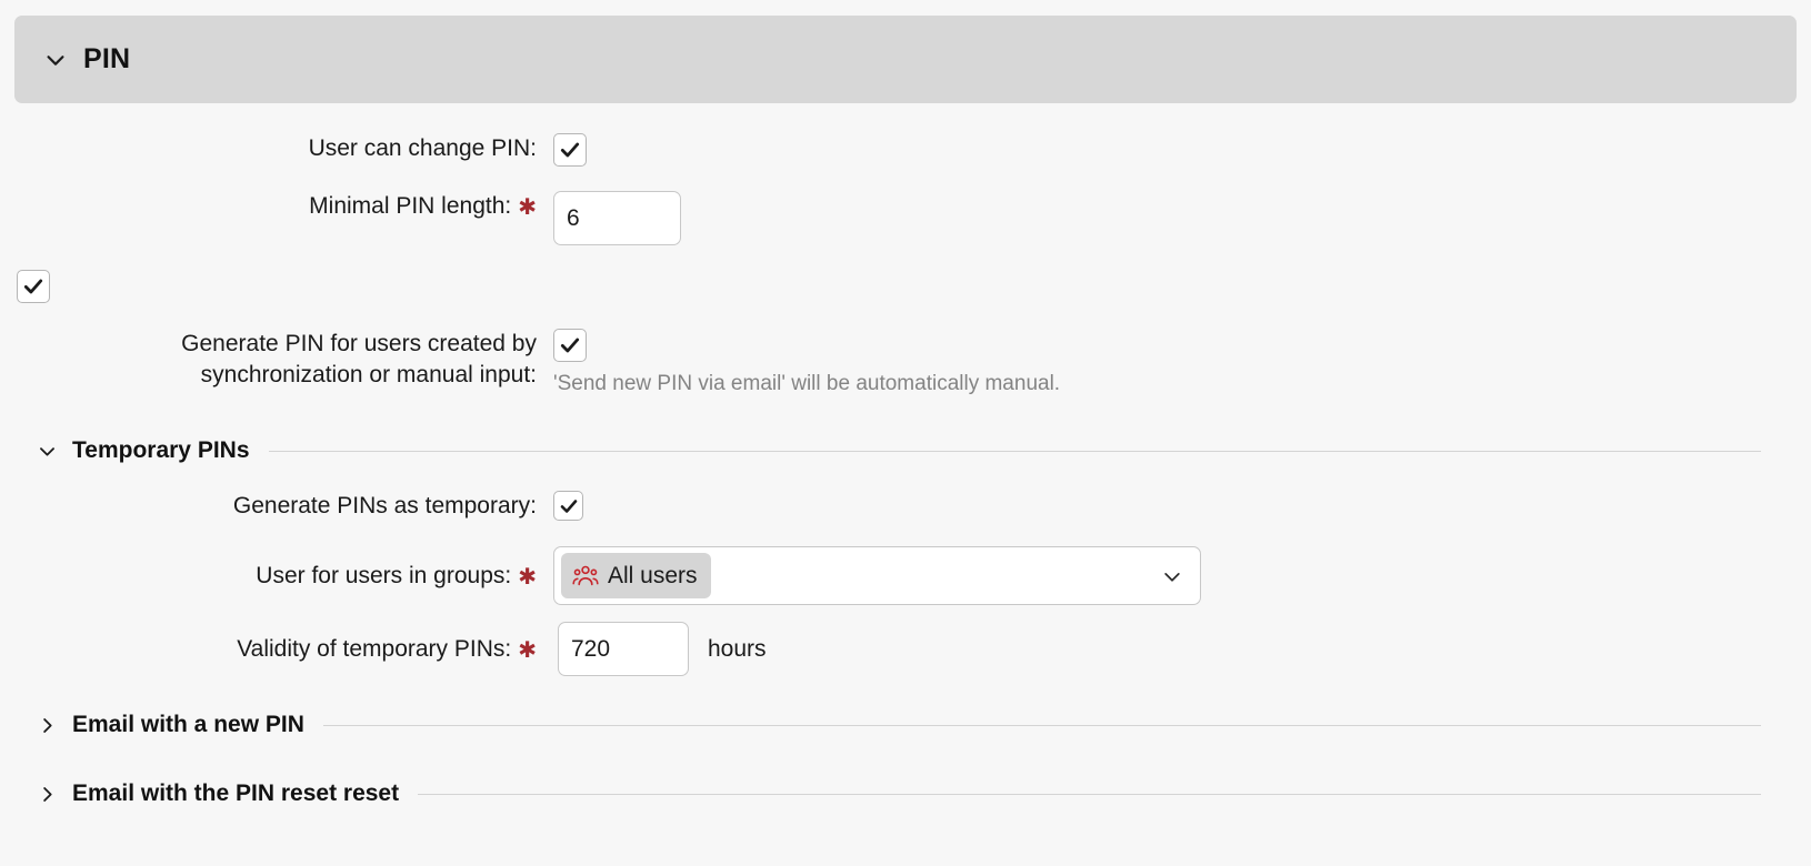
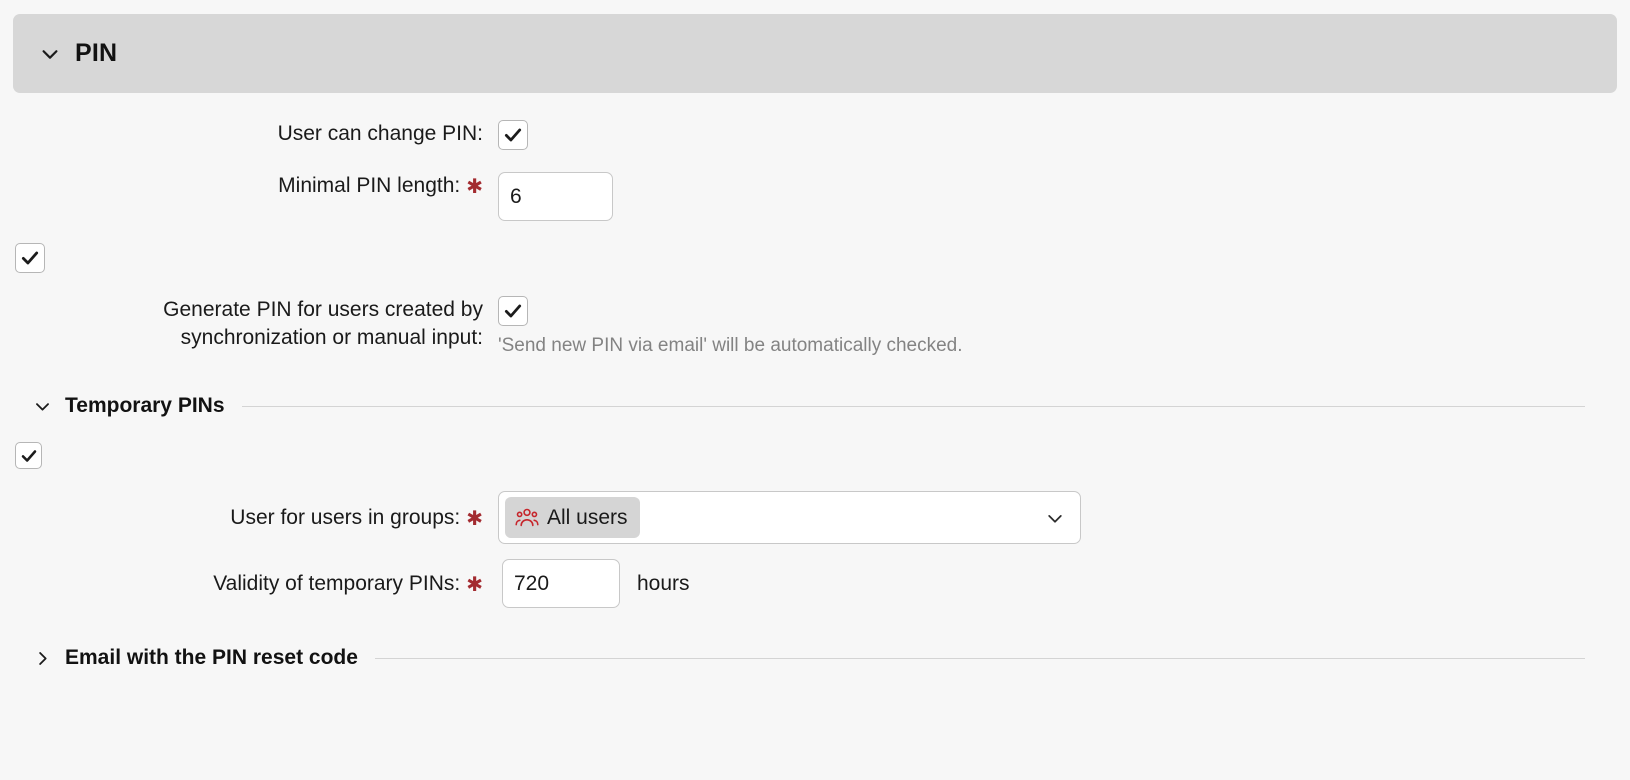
  PIN
  User can change PIN:
  Minimal PIN length: ✱
  6
  Generate PIN for users created by
  synchronization or manual input:
- 'Send new PIN via email' will be automatically manual.
+ 'Send new PIN via email' will be automatically checked.
  Temporary PINs
- Generate PINs as temporary:
  User for users in groups: ✱
  All users
  Validity of temporary PINs: ✱
  720
  hours
- Email with a new PIN
- Email with the PIN reset reset
+ Email with the PIN reset code
